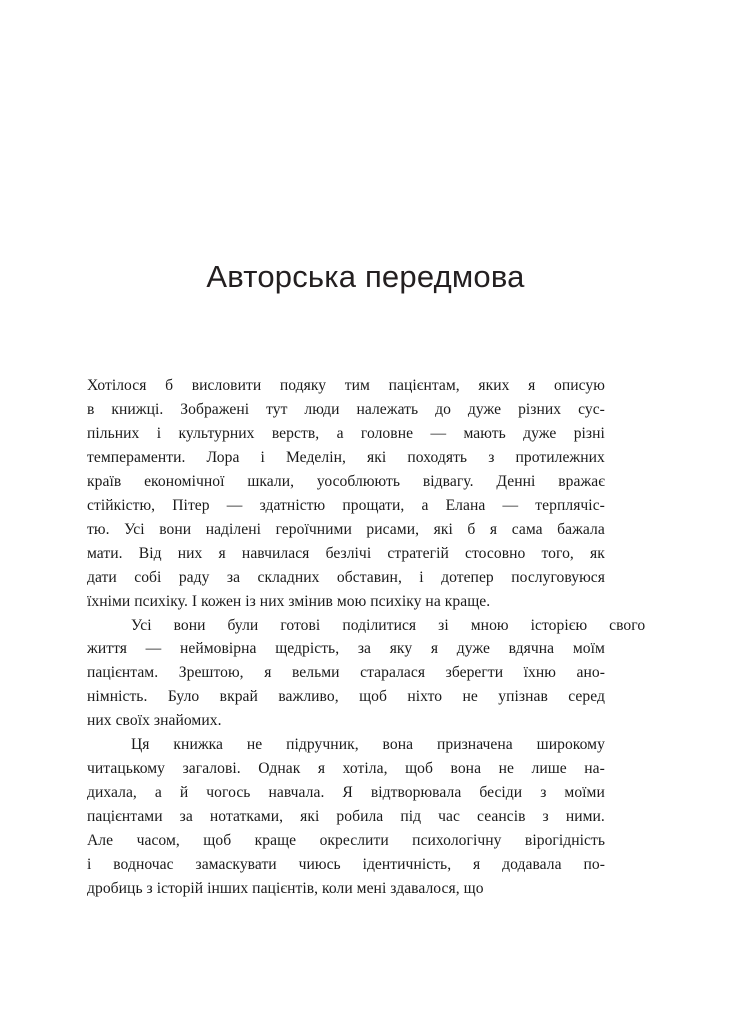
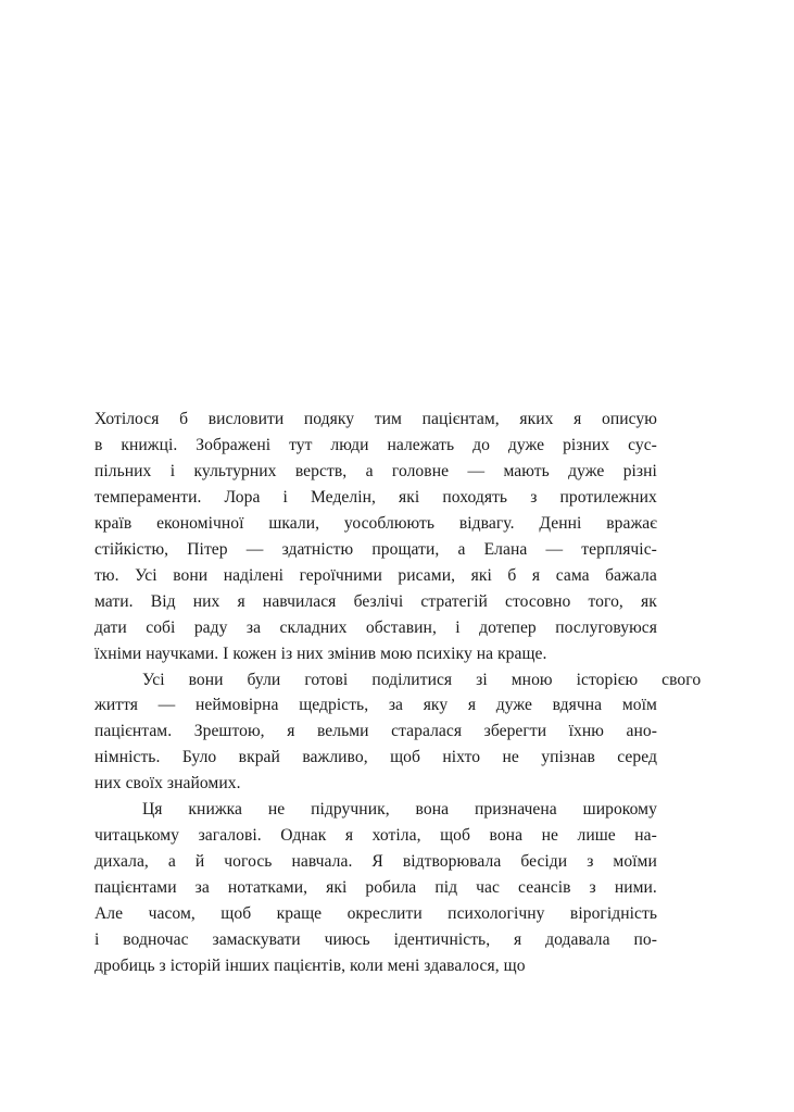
- Авторська передмова
  Хотілося
  б
  висловити
  подяку
  тим
  пацієнтам,
  яких
  я
  описую
  в
  книжці.
  Зображені
  тут
  люди
  належать
  до
  дуже
  різних
  сус-
  пільних
  і
  культурних
  верств,
  а
  головне
  —
  мають
  дуже
  різні
  темпераменти.
  Лора
  і
  Меделін,
  які
  походять
  з
  протилежних
  країв
  економічної
  шкали,
  уособлюють
  відвагу.
  Денні
  вражає
  стійкістю,
  Пітер
  —
  здатністю
  прощати,
  а
  Елана
  —
  терплячіс-
  тю.
  Усі
  вони
  наділені
  героїчними
  рисами,
  які
  б
  я
  сама
  бажала
  мати.
  Від
  них
  я
  навчилася
  безлічі
  стратегій
  стосовно
  того,
  як
  дати
  собі
  раду
  за
  складних
  обставин,
  і
  дотепер
  послуговуюся
- їхніми психіку. І кожен із них змінив мою психіку на краще.
+ їхніми научками. І кожен із них змінив мою психіку на краще.
  Усі
  вони
  були
  готові
  поділитися
  зі
  мною
  історією
  свого
  життя
  —
  неймовірна
  щедрість,
  за
  яку
  я
  дуже
  вдячна
  моїм
  пацієнтам.
  Зрештою,
  я
  вельми
  старалася
  зберегти
  їхню
  ано-
  німність.
  Було
  вкрай
  важливо,
  щоб
  ніхто
  не
  упізнав
  серед
  них своїх знайомих.
  Ця
  книжка
  не
  підручник,
  вона
  призначена
  широкому
  читацькому
  загалові.
  Однак
  я
  хотіла,
  щоб
  вона
  не
  лише
  на-
  дихала,
  а
  й
  чогось
  навчала.
  Я
  відтворювала
  бесіди
  з
  моїми
  пацієнтами
  за
  нотатками,
  які
  робила
  під
  час
  сеансів
  з
  ними.
  Але
  часом,
  щоб
  краще
  окреслити
  психологічну
  вірогідність
  і
  водночас
  замаскувати
  чиюсь
  ідентичність,
  я
  додавала
  по-
  дробиць з історій інших пацієнтів, коли мені здавалося, що
